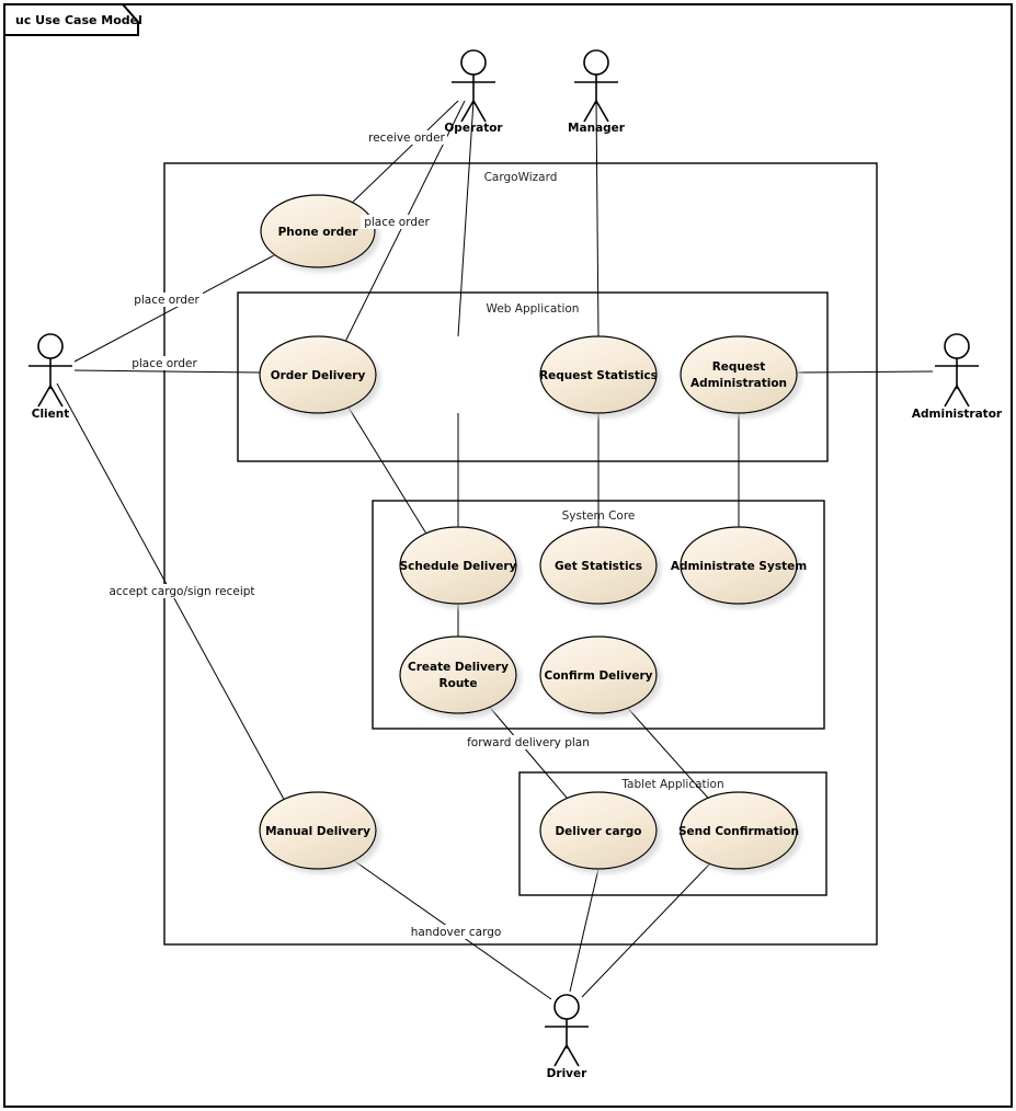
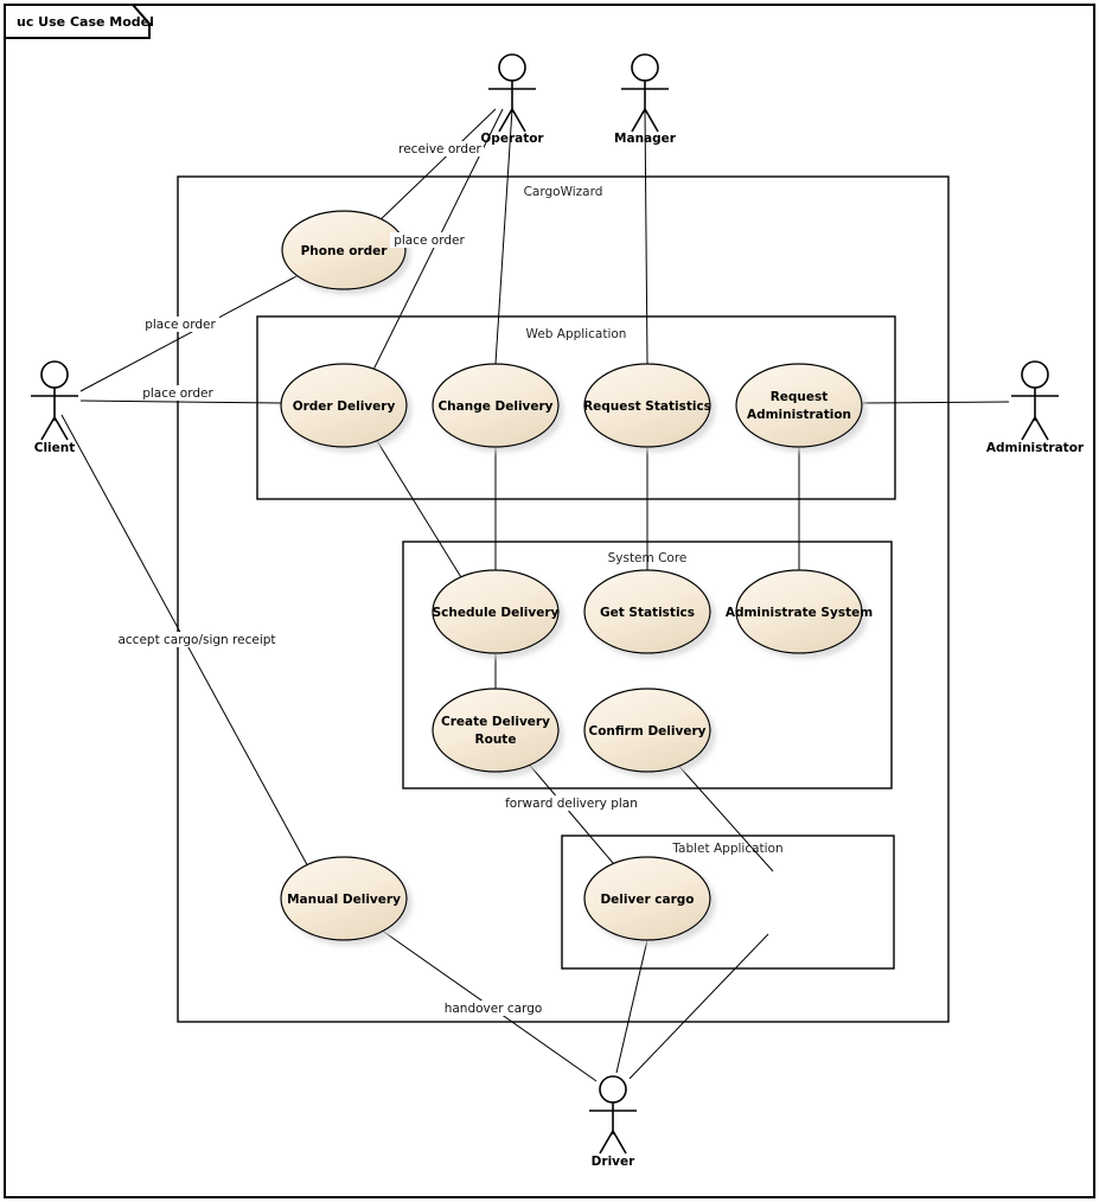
  uc Use Case Model
  CargoWizard
  Web Application
  System Core
  Tablet Application
  Phone order
  Order Delivery
+ Change Delivery
  Request Statistics
  Request
  Administration
  Schedule Delivery
  Get Statistics
  Administrate System
  Create Delivery
  Route
  Confirm Delivery
  Manual Delivery
  Deliver cargo
- Send Confirmation
  Operator
  Manager
  Client
  Administrator
  Driver
  place order
  place order
  accept cargo/sign receipt
  receive order
  place order
  forward delivery plan
  handover cargo
